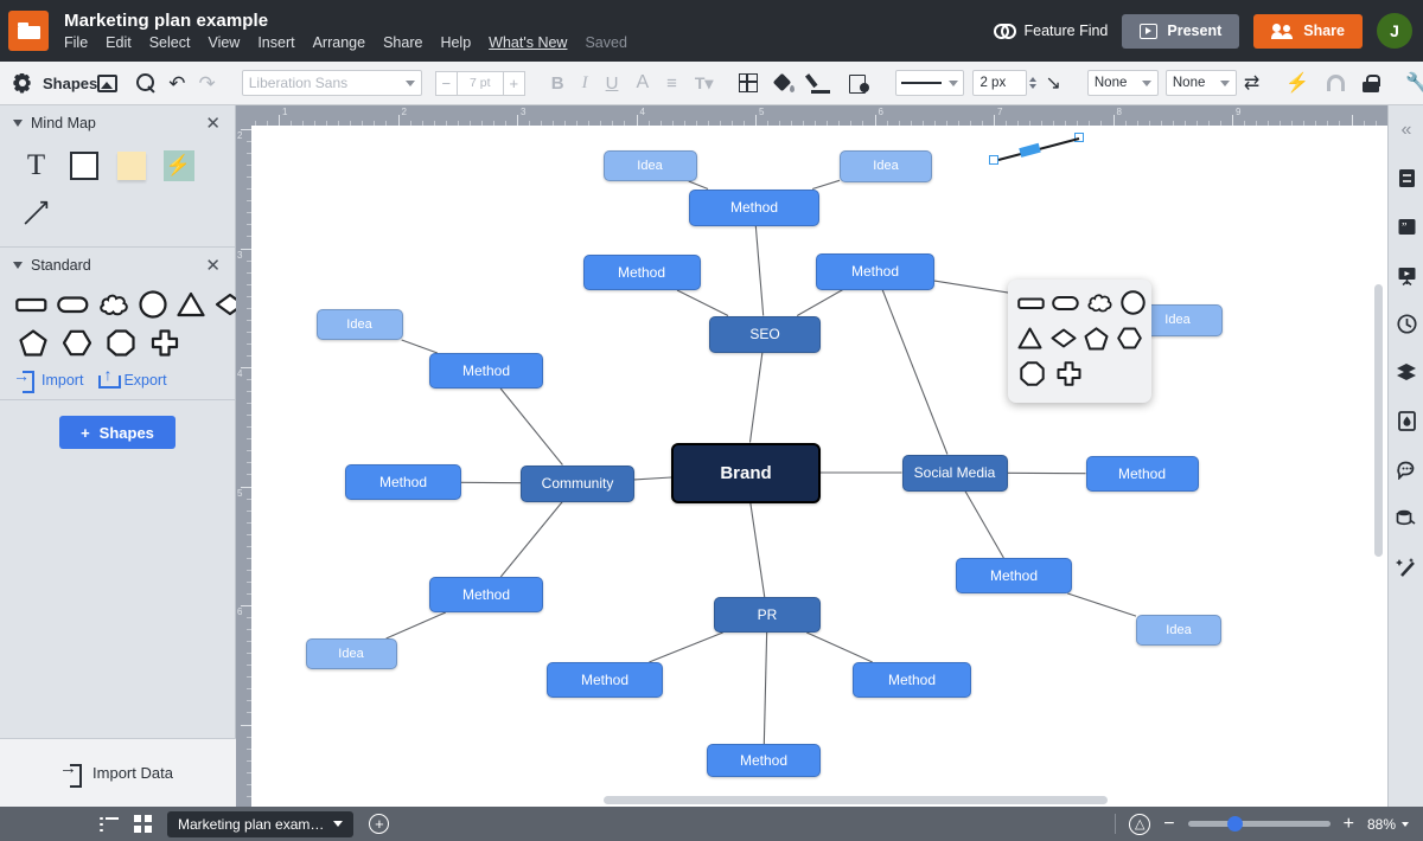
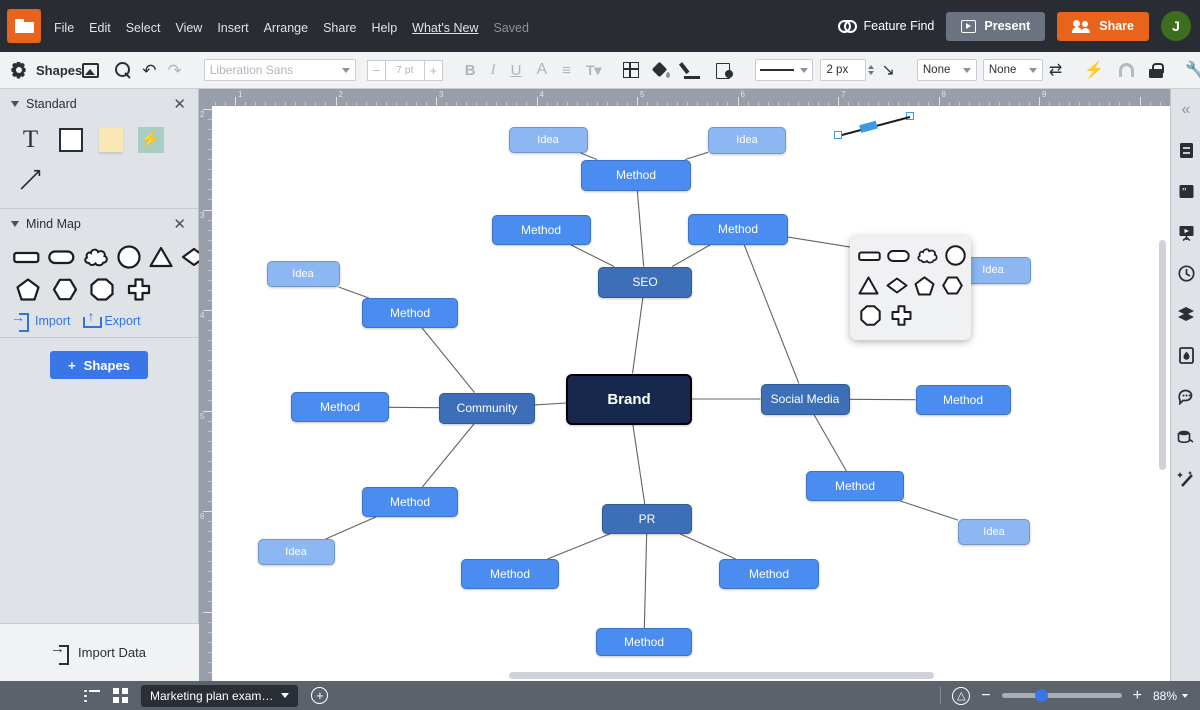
- Marketing plan example
  File
  Edit
  Select
  View
  Insert
  Arrange
  Share
  Help
  What's New
  Saved
  Feature Find
  Present
  Share
  J
  Shapes
  ↶
  ↷
  Liberation Sans
  −
  7 pt
  +
  B
  I
  U
  A
  ≡
  T▾
  2 px
  ↘
  None
  None
  ⇄
  ⚡
  🔧
- Mind Map
+ Standard
  ✕
  T
  ⚡
- Standard
+ Mind Map
  ✕
  Import
  Export
  +
  Shapes
  Import Data
  1
  2
  3
  4
  5
  6
  7
  8
  9
  2
  3
  4
  5
  6
  Brand
  SEO
  Community
  Social Media
  PR
  Method
  Method
  Method
  Method
  Method
  Method
  Method
  Method
  Method
  Method
  Method
  Idea
  Idea
  Idea
  Idea
  Idea
  Idea
  «
  ”
  Marketing plan exam…
  +
  △
  −
  +
  88%
